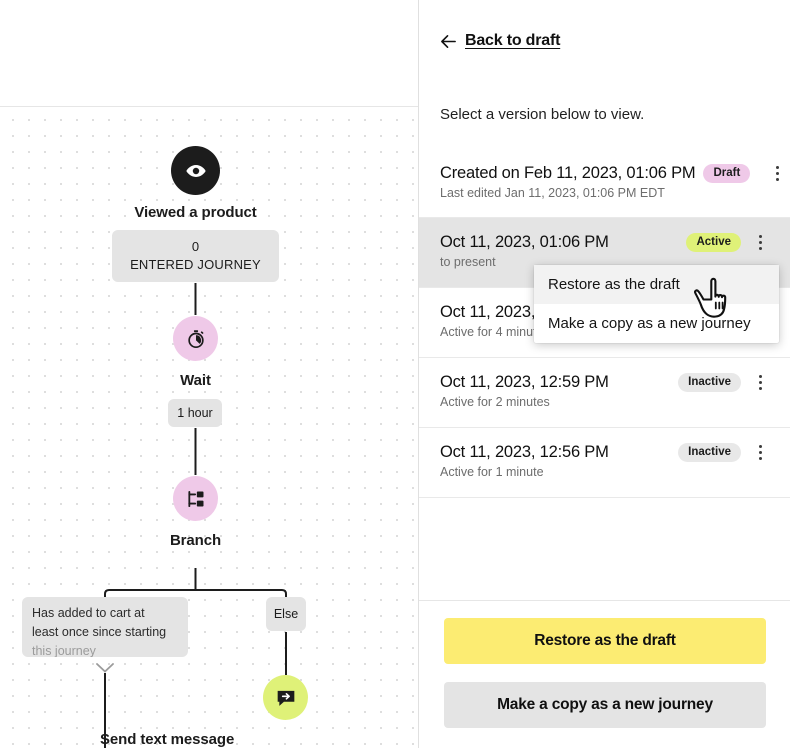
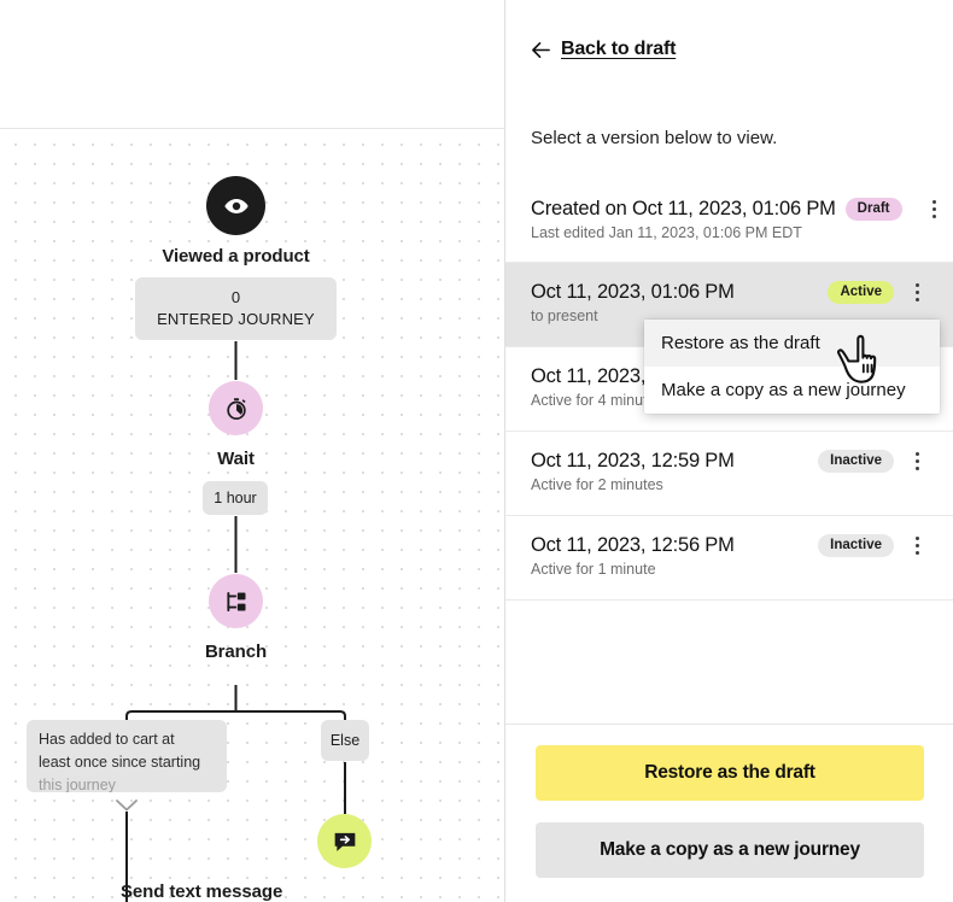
  Viewed a product
  0
  ENTERED JOURNEY
  Wait
  1 hour
  Branch
  Has added to cart at
  least once since starting
  this journey
  Else
  Send text message
  Back to draft
  Select a version below to view.
- Created on Feb 11, 2023, 01:06 PM
+ Created on Oct 11, 2023, 01:06 PM
  Draft
  Last edited Jan 11, 2023, 01:06 PM EDT
  Oct 11, 2023, 01:06 PM
  Active
  to present
  Active for 4 minu
  Oct 11, 2023, 12:59 PM
  Inactive
  Active for 2 minutes
  Oct 11, 2023, 12:56 PM
  Inactive
  Active for 1 minute
  Restore as the draft
  Make a copy as a new journey
  Restore as the draft
  Make a copy as a new journey
